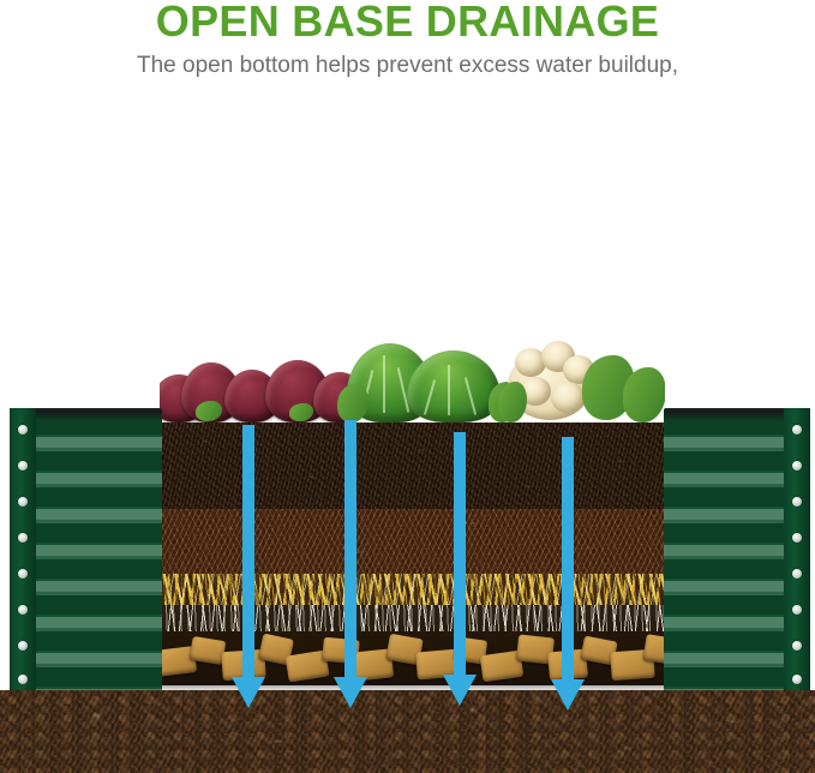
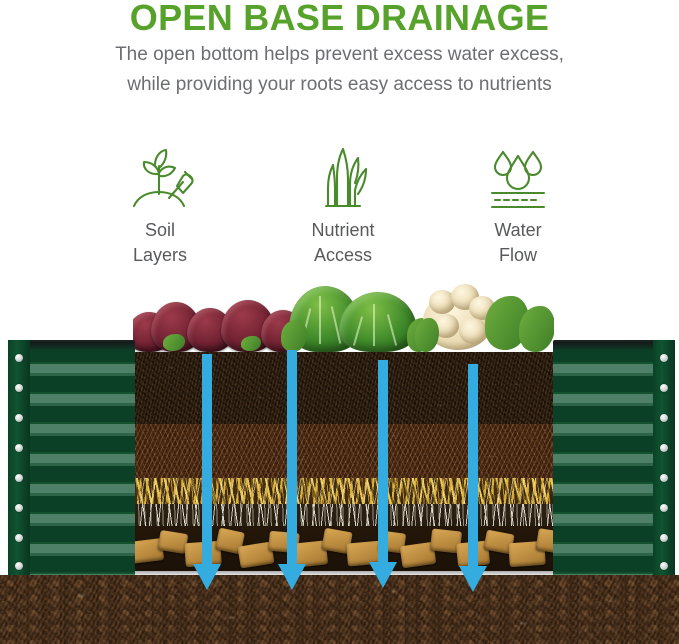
  OPEN BASE DRAINAGE
- The open bottom helps prevent excess water buildup,
+ The open bottom helps prevent excess water excess,
+ while providing your roots easy access to nutrients
+ Soil
+ Layers
+ Nutrient
+ Access
+ Water
+ Flow
